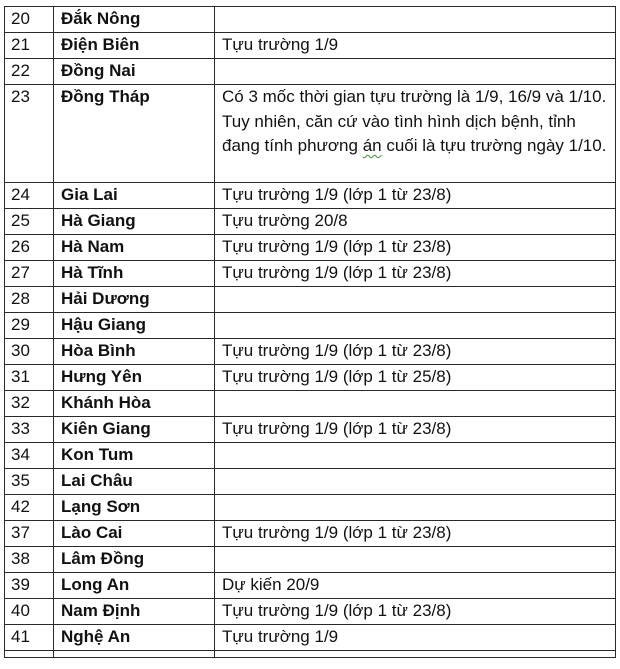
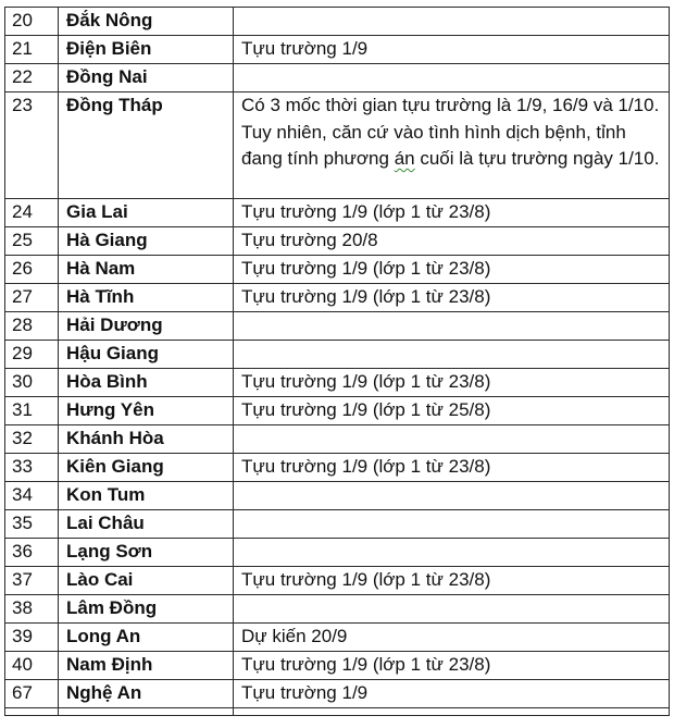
  20	Đắk Nông
  21	Điện Biên	Tựu trường 1/9
  22	Đồng Nai
  23	Đồng Tháp	Có 3 mốc thời gian tựu trường là 1/9, 16/9 và 1/10. Tuy nhiên, căn cứ vào tình hình dịch bệnh, tỉnh đang tính phương án cuối là tựu trường ngày 1/10.
  24	Gia Lai	Tựu trường 1/9 (lớp 1 từ 23/8)
  25	Hà Giang	Tựu trường 20/8
  26	Hà Nam	Tựu trường 1/9 (lớp 1 từ 23/8)
  27	Hà Tĩnh	Tựu trường 1/9 (lớp 1 từ 23/8)
  28	Hải Dương
  29	Hậu Giang
  30	Hòa Bình	Tựu trường 1/9 (lớp 1 từ 23/8)
  31	Hưng Yên	Tựu trường 1/9 (lớp 1 từ 25/8)
  32	Khánh Hòa
  33	Kiên Giang	Tựu trường 1/9 (lớp 1 từ 23/8)
  34	Kon Tum
  35	Lai Châu
- 42	Lạng Sơn
+ 36	Lạng Sơn
  37	Lào Cai	Tựu trường 1/9 (lớp 1 từ 23/8)
  38	Lâm Đồng
  39	Long An	Dự kiến 20/9
  40	Nam Định	Tựu trường 1/9 (lớp 1 từ 23/8)
- 41	Nghệ An	Tựu trường 1/9
+ 67	Nghệ An	Tựu trường 1/9
